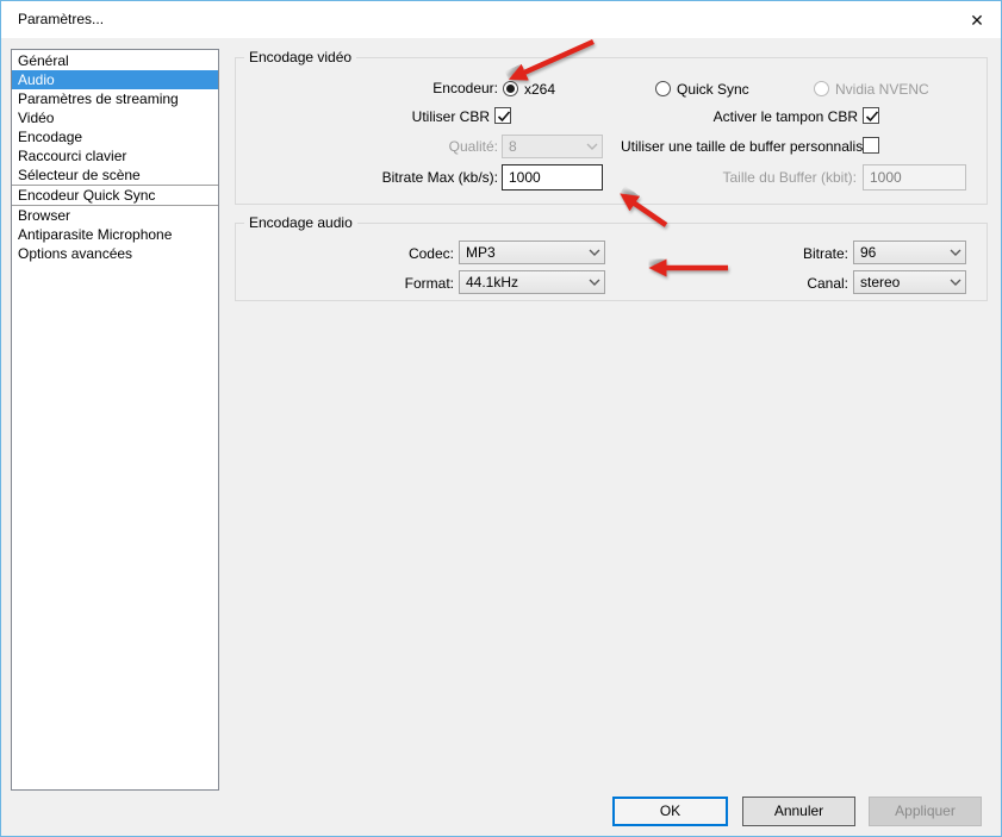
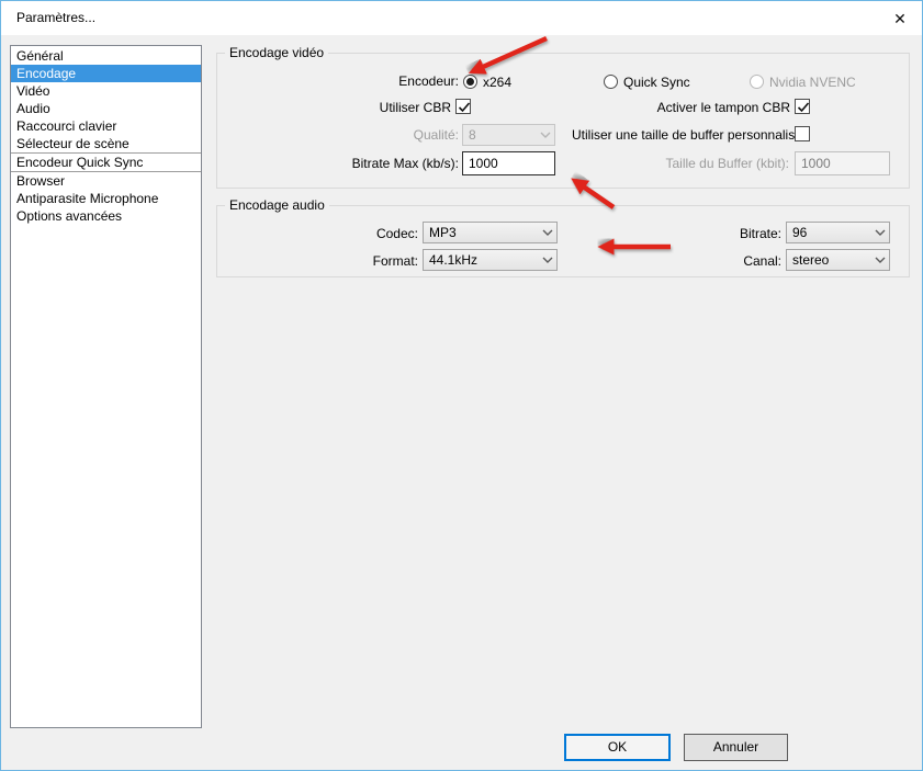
  Paramètres...
  ✕
  Général
- Audio
+ Encodage
- Paramètres de streaming
  Vidéo
- Encodage
+ Audio
  Raccourci clavier
  Sélecteur de scène
  Encodeur Quick Sync
  Browser
  Antiparasite Microphone
  Options avancées
  Encodage vidéo
  Encodeur:
  x264
  Quick Sync
  Nvidia NVENC
  Utiliser CBR
  Activer le tampon CBR
  Qualité:
  8
  Utiliser une taille de buffer personnali
  Bitrate Max (kb/s):
  1000
  Taille du Buffer (kbit):
  1000
  Encodage audio
  Codec:
  MP3
  Format:
  44.1kHz
  Bitrate:
  96
  Canal:
  stereo
  OK
  Annuler
- Appliquer
